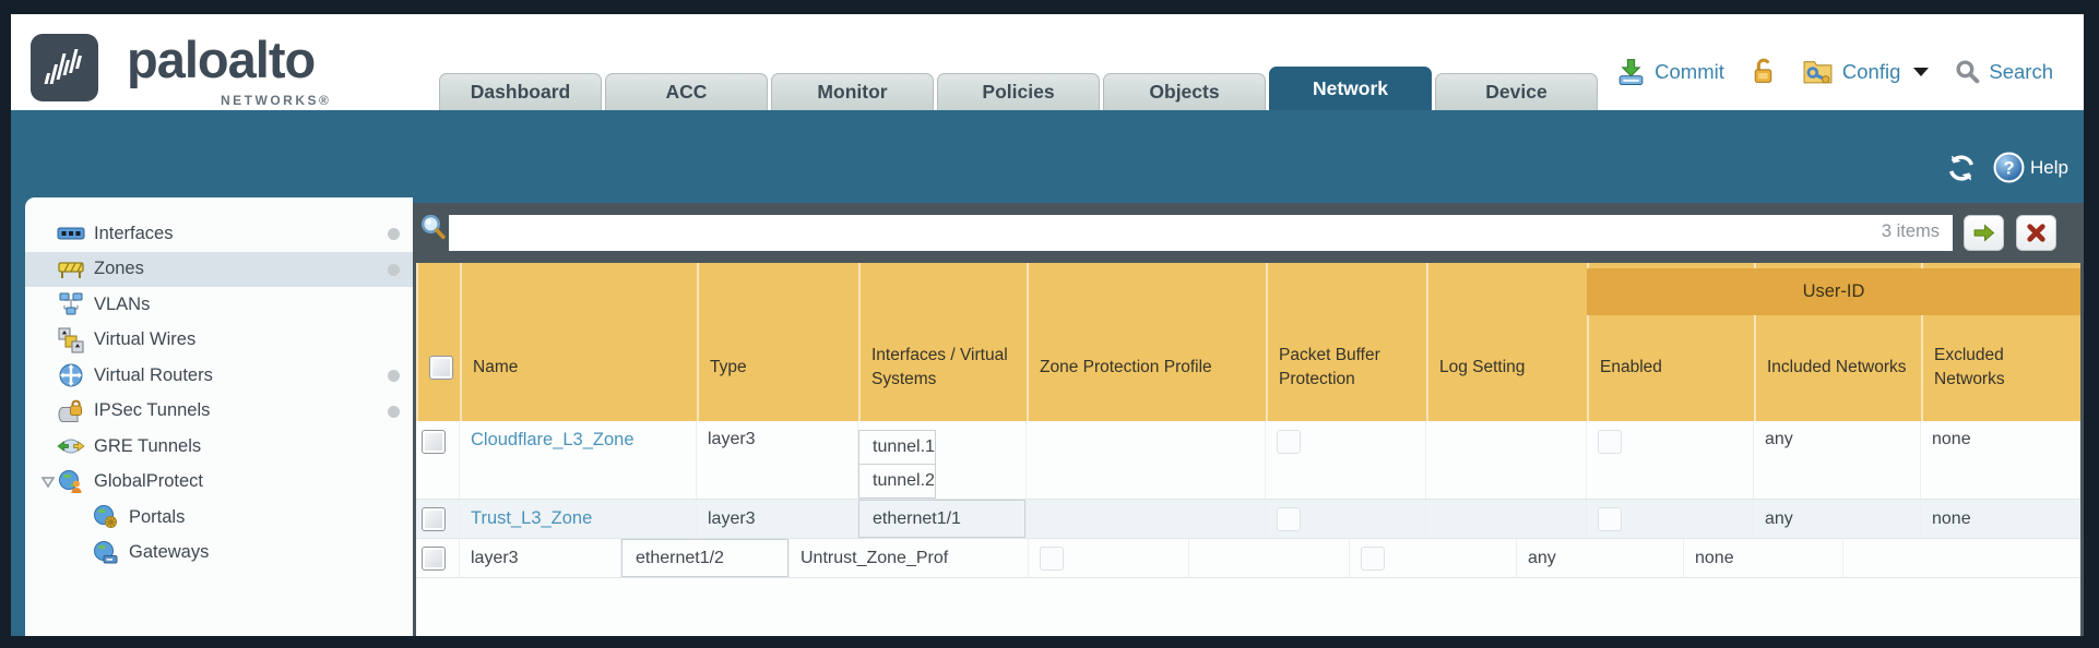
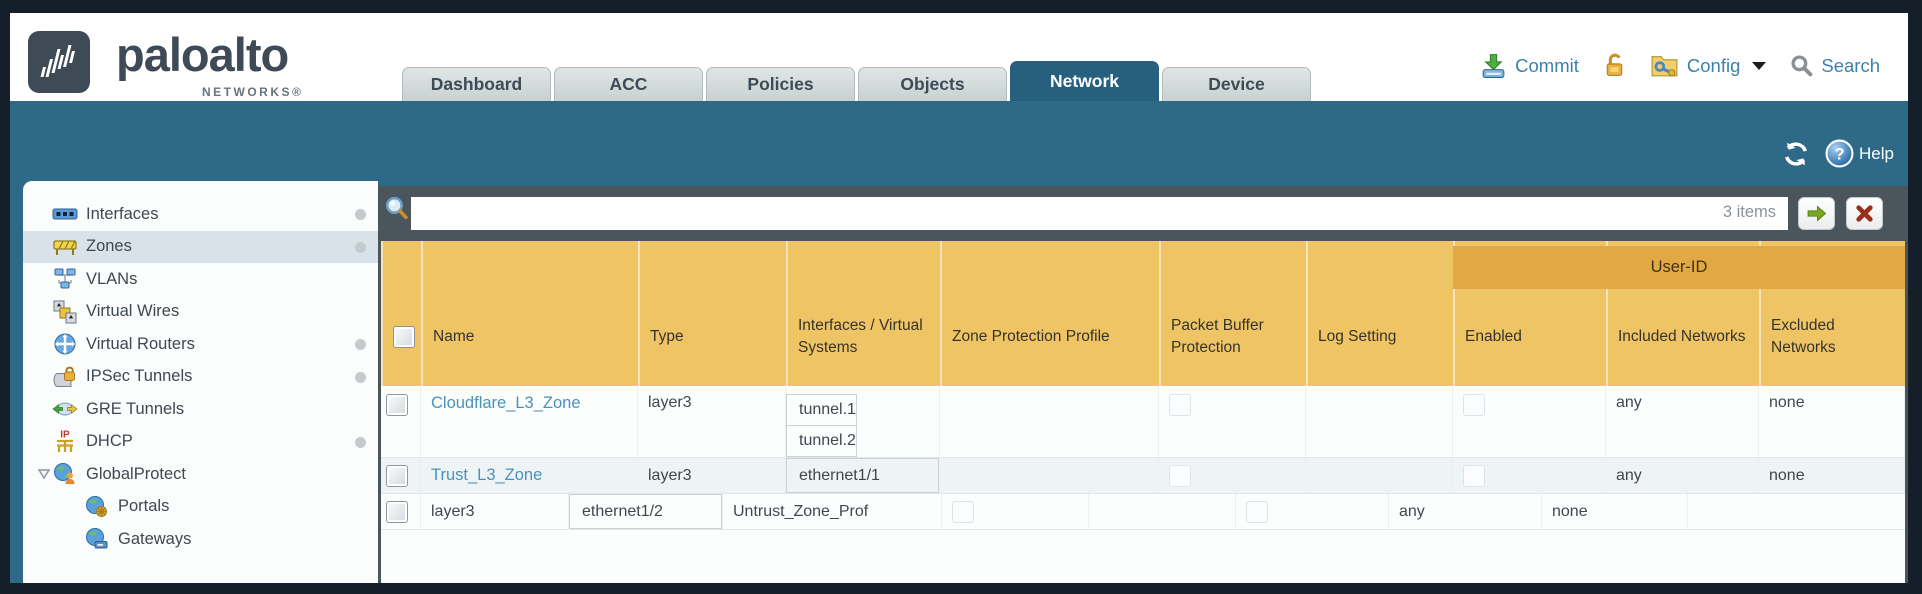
  paloalto
  NETWORKS®
  Dashboard
  ACC
- Monitor
  Policies
  Objects
  Network
  Device
  Commit
  Config
  Search
  ?
  Help
  Interfaces
  Zones
  VLANs
  Virtual Wires
  Virtual Routers
  IPSec Tunnels
  GRE Tunnels
+ IP
+ DHCP
  GlobalProtect
  Portals
  Gateways
  3 items
  User-ID
  Name
  Type
  Interfaces / Virtual Systems
  Zone Protection Profile
  Packet Buffer Protection
  Log Setting
  Enabled
  Included Networks
  Excluded Networks
  Cloudflare_L3_Zone
  layer3
  tunnel.1
  tunnel.2
  any
  none
  Trust_L3_Zone
  layer3
  ethernet1/1
  any
  none
  layer3
  ethernet1/2
  Untrust_Zone_Prof
  any
  none
